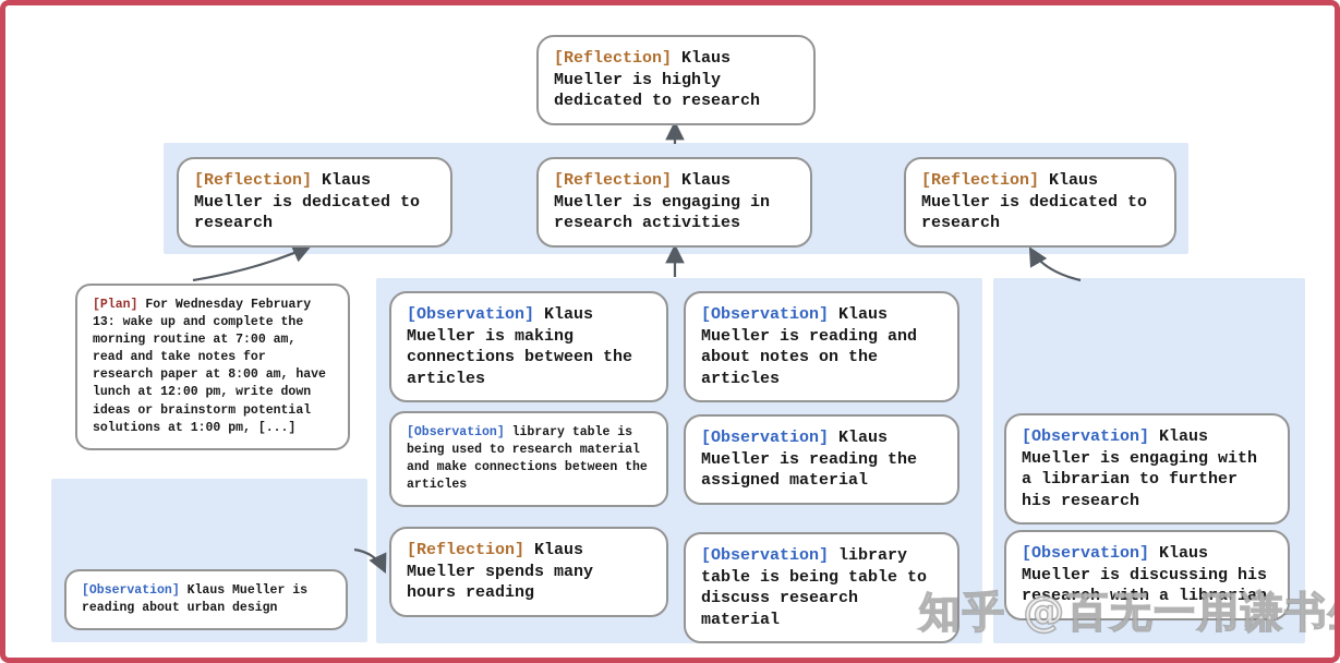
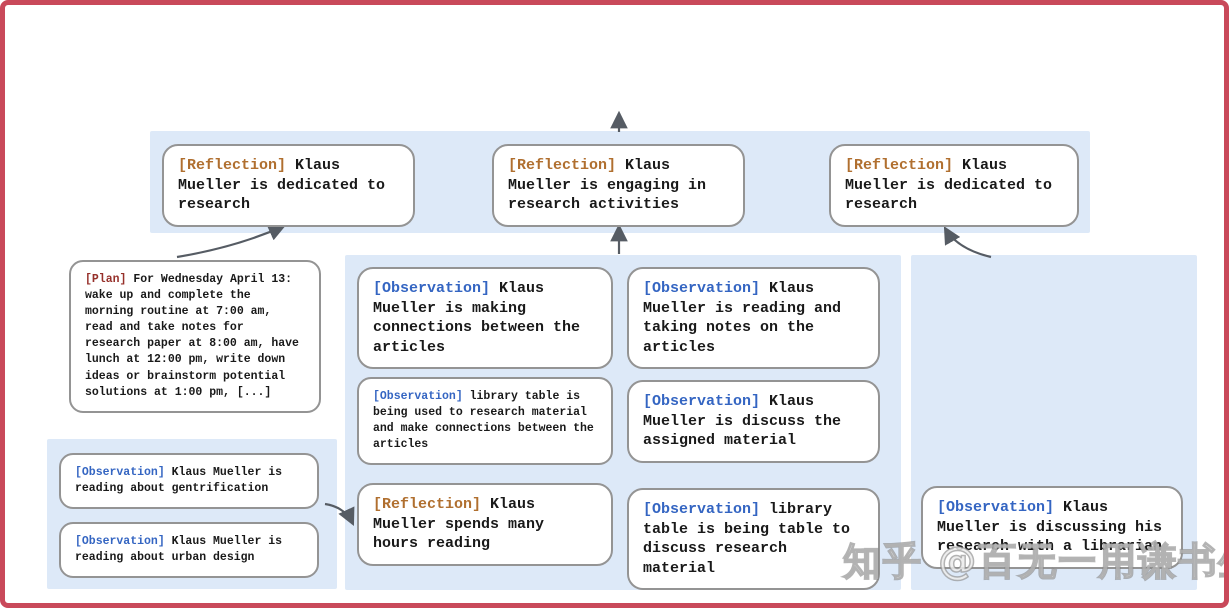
- [Reflection] Klaus Mueller is highly dedicated to research
  [Reflection] Klaus Mueller is dedicated to research
  [Reflection] Klaus Mueller is engaging in research activities
  [Reflection] Klaus Mueller is dedicated to research
- [Plan] For Wednesday February 13: wake up and complete the morning routine at 7:00 am, read and take notes for research paper at 8:00 am, have lunch at 12:00 pm, write down ideas or brainstorm potential solutions at 1:00 pm, [...]
+ [Plan] For Wednesday April 13: wake up and complete the morning routine at 7:00 am, read and take notes for research paper at 8:00 am, have lunch at 12:00 pm, write down ideas or brainstorm potential solutions at 1:00 pm, [...]
+ [Observation] Klaus Mueller is reading about gentrification
  [Observation] Klaus Mueller is reading about urban design
  [Observation] Klaus Mueller is making connections between the articles
  [Observation] library table is being used to research material and make connections between the articles
  [Reflection] Klaus Mueller spends many hours reading
- [Observation] Klaus Mueller is reading and about notes on the articles
+ [Observation] Klaus Mueller is reading and taking notes on the articles
- [Observation] Klaus Mueller is reading the assigned material
+ [Observation] Klaus Mueller is discuss the assigned material
  [Observation] library table is being table to discuss research material
- [Observation] Klaus Mueller is engaging with a librarian to further his research
  [Observation] Klaus Mueller is discussing his research with a librarian
  知乎 @百无一用谦书
